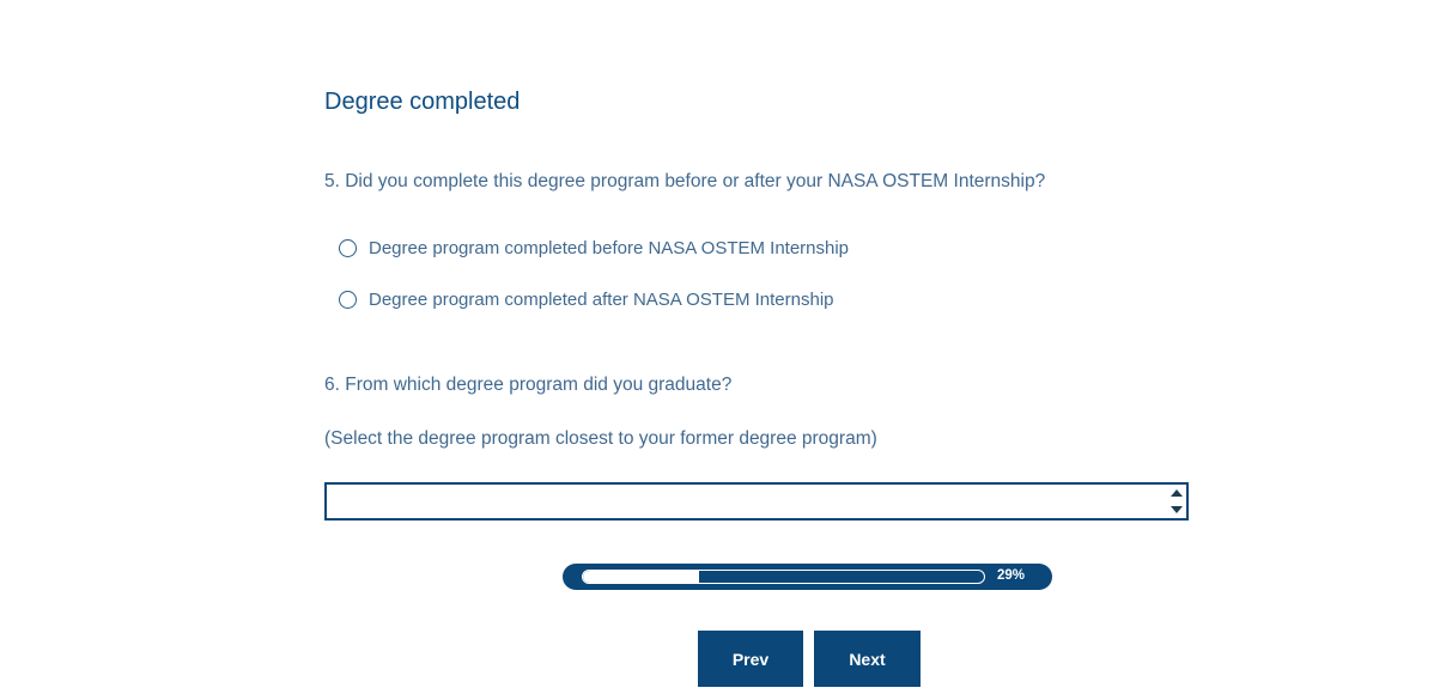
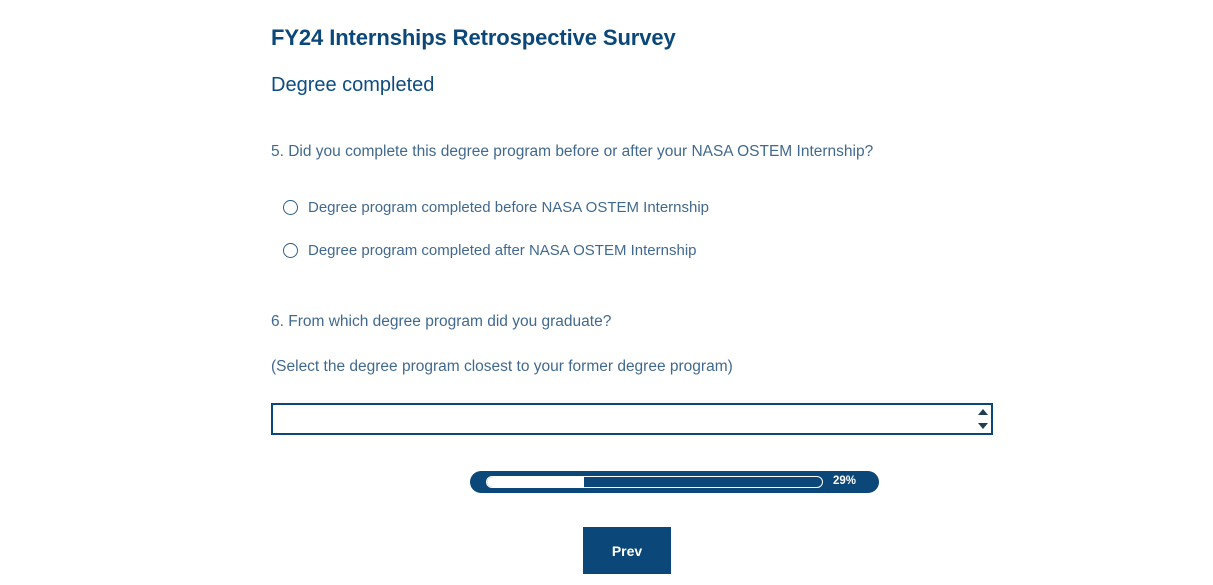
+ FY24 Internships Retrospective Survey
  Degree completed
  5. Did you complete this degree program before or after your NASA OSTEM Internship?
  Degree program completed before NASA OSTEM Internship
  Degree program completed after NASA OSTEM Internship
  6. From which degree program did you graduate?
  (Select the degree program closest to your former degree program)
  29%
  Prev
- Next
